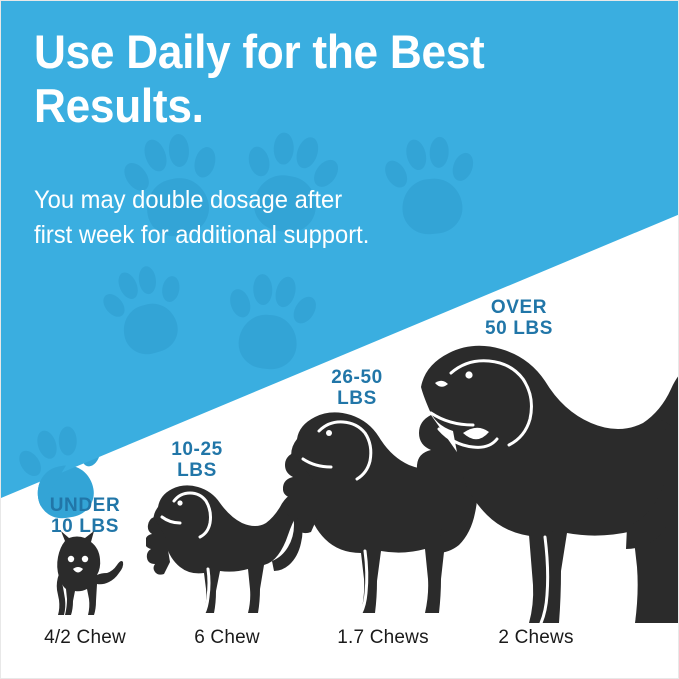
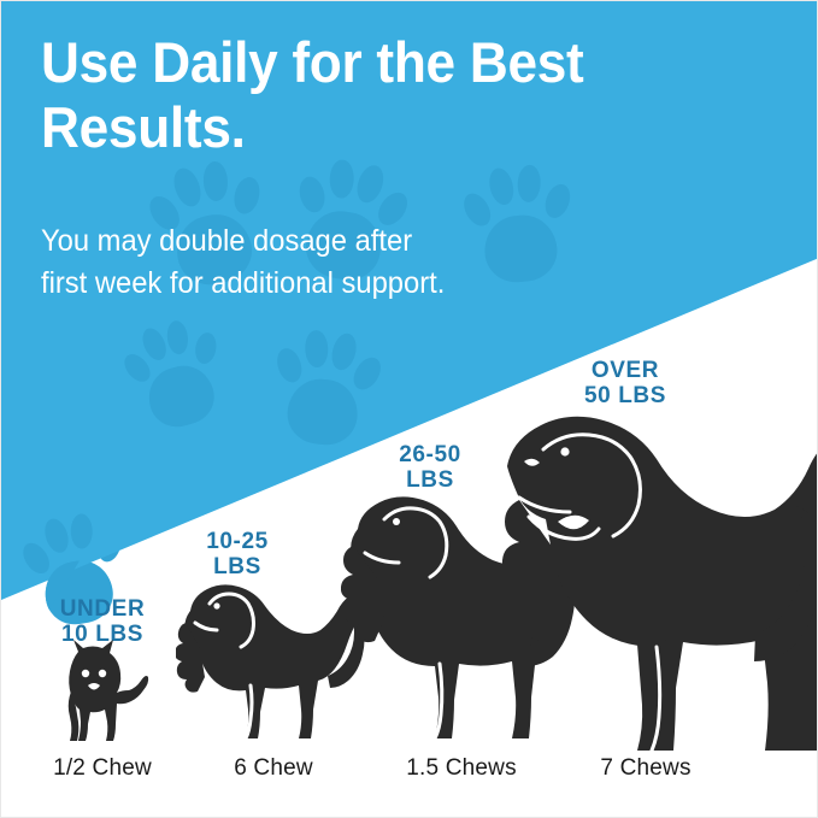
  Use Daily for the Best
  Results.
  You may double dosage after
  first week for additional support.
  UNDER
  10 LBS
- 4/2 Chew
+ 1/2 Chew
  10-25
  LBS
  6 Chew
  26-50
  LBS
- 1.7 Chews
+ 1.5 Chews
  OVER
  50 LBS
- 2 Chews
+ 7 Chews
